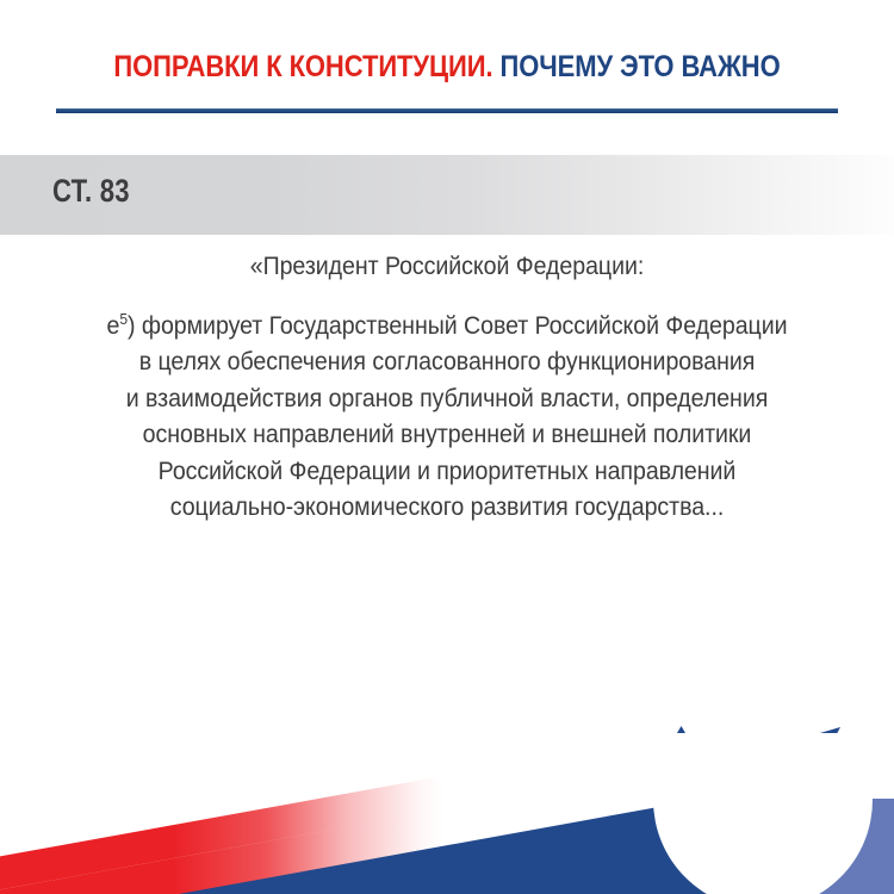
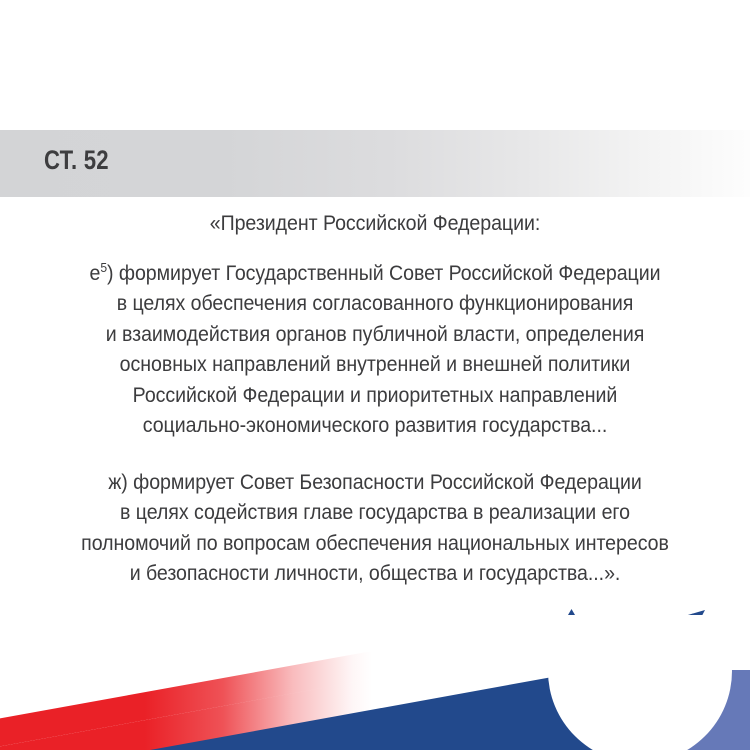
- ПОПРАВКИ К КОНСТИТУЦИИ. ПОЧЕМУ ЭТО ВАЖНО
- СТ. 83
+ СТ. 52
  «Президент Российской Федерации:
  е5) формирует Государственный Совет Российской Федерации
  в целях обеспечения согласованного функционирования
  и взаимодействия органов публичной власти, определения
  основных направлений внутренней и внешней политики
  Российской Федерации и приоритетных направлений
  социально-экономического развития государства...
+ ж) формирует Совет Безопасности Российской Федерации
+ в целях содействия главе государства в реализации его
+ полномочий по вопросам обеспечения национальных интересов
+ и безопасности личности, общества и государства...».
